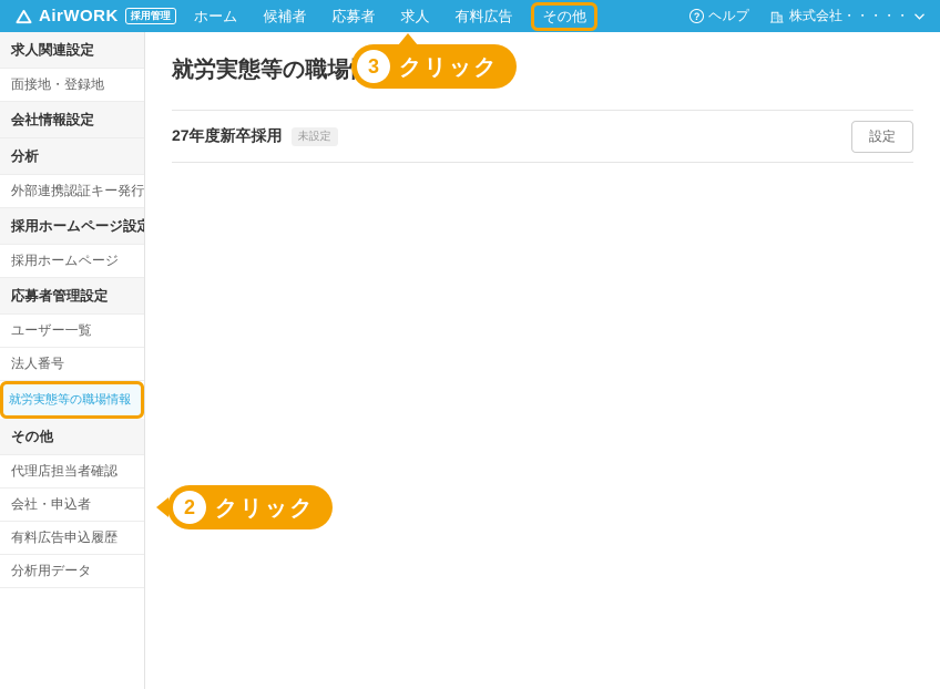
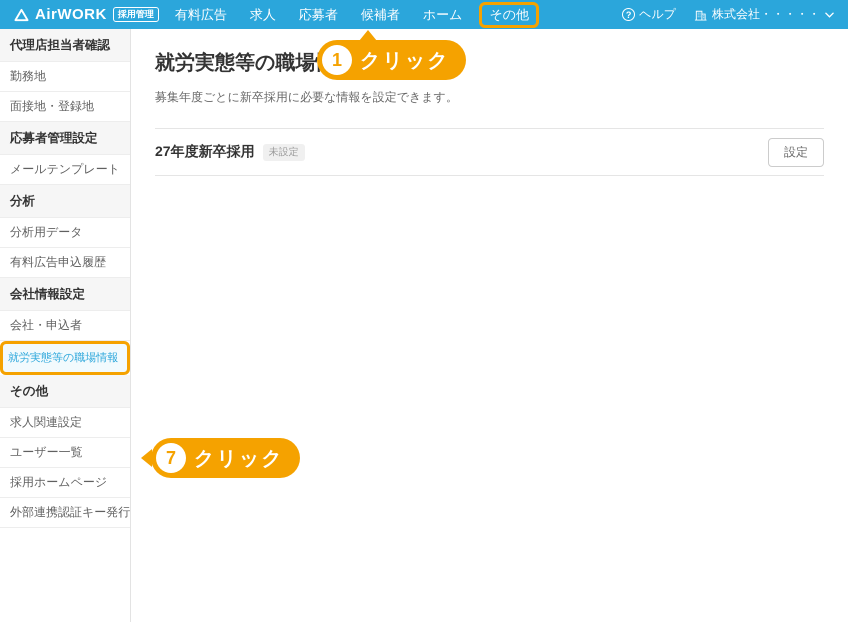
  AirWORK
  採用管理
- ホーム
+ 有料広告
- 候補者
+ 求人
  応募者
- 求人
+ 候補者
- 有料広告
+ ホーム
  その他
  ?
  ヘルプ
  株式会社・・・・・
- 求人関連設定
+ 代理店担当者確認
+ 勤務地
  面接地・登録地
- 会社情報設定
+ 応募者管理設定
+ メールテンプレート
  分析
- 外部連携認証キー発行
+ 分析用データ
- 採用ホームページ設定
- 採用ホームページ
+ 有料広告申込履歴
- 応募者管理設定
+ 会社情報設定
- ユーザー一覧
+ 会社・申込者
- 法人番号
  就労実態等の職場情報
  その他
- 代理店担当者確認
+ 求人関連設定
- 会社・申込者
+ ユーザー一覧
- 有料広告申込履歴
+ 採用ホームページ
- 分析用データ
+ 外部連携認証キー発行
  就労実態等の職場
+ 募集年度ごとに新卒採用に必要な情報を設定できます。
  27年度新卒採用
  未設定
  設定
- 3
+ 1
  クリック
- 2
+ 7
  クリック
